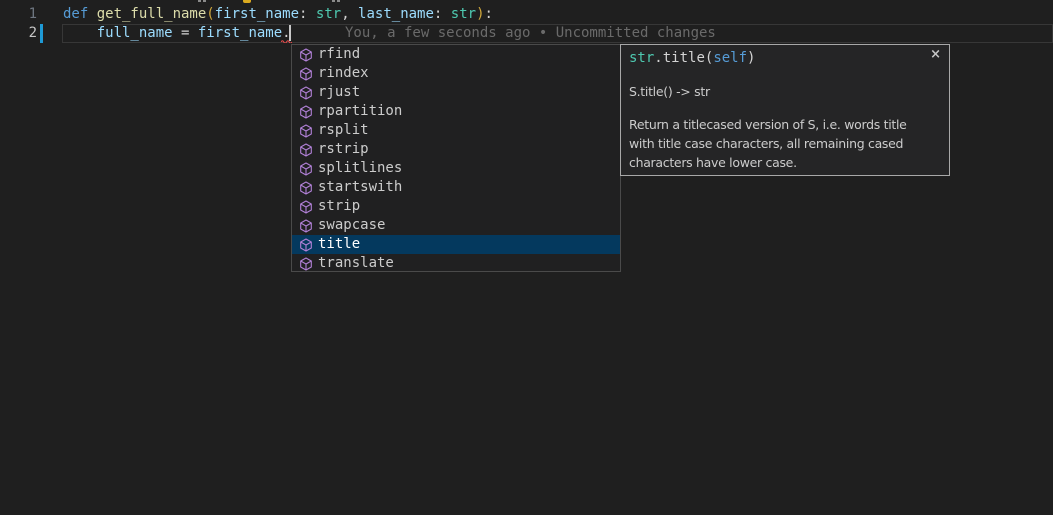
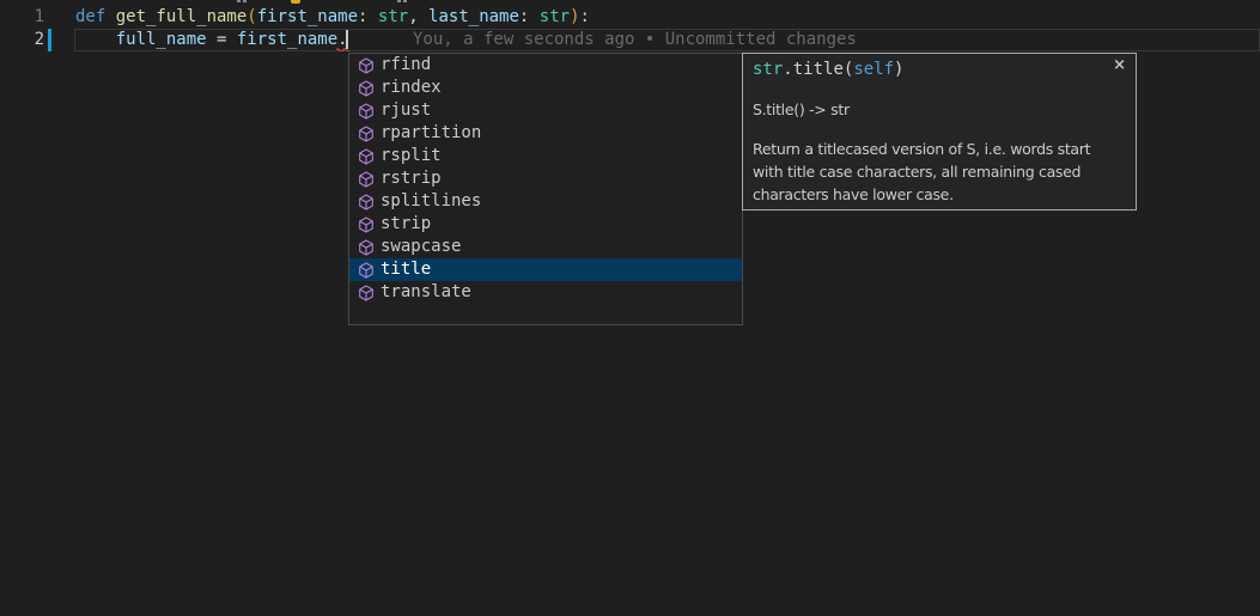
  1
  2
  def get_full_name(first_name: str, last_name: str):
  full_name = first_name.
  You, a few seconds ago • Uncommitted changes
  rfind
  rindex
  rjust
  rpartition
  rsplit
  rstrip
  splitlines
- startswith
  strip
  swapcase
  title
  translate
  str.title(self)
  S.title() -> str
- Return a titlecased version of S, i.e. words title
+ Return a titlecased version of S, i.e. words start
  with title case characters, all remaining cased
  characters have lower case.
  ×
